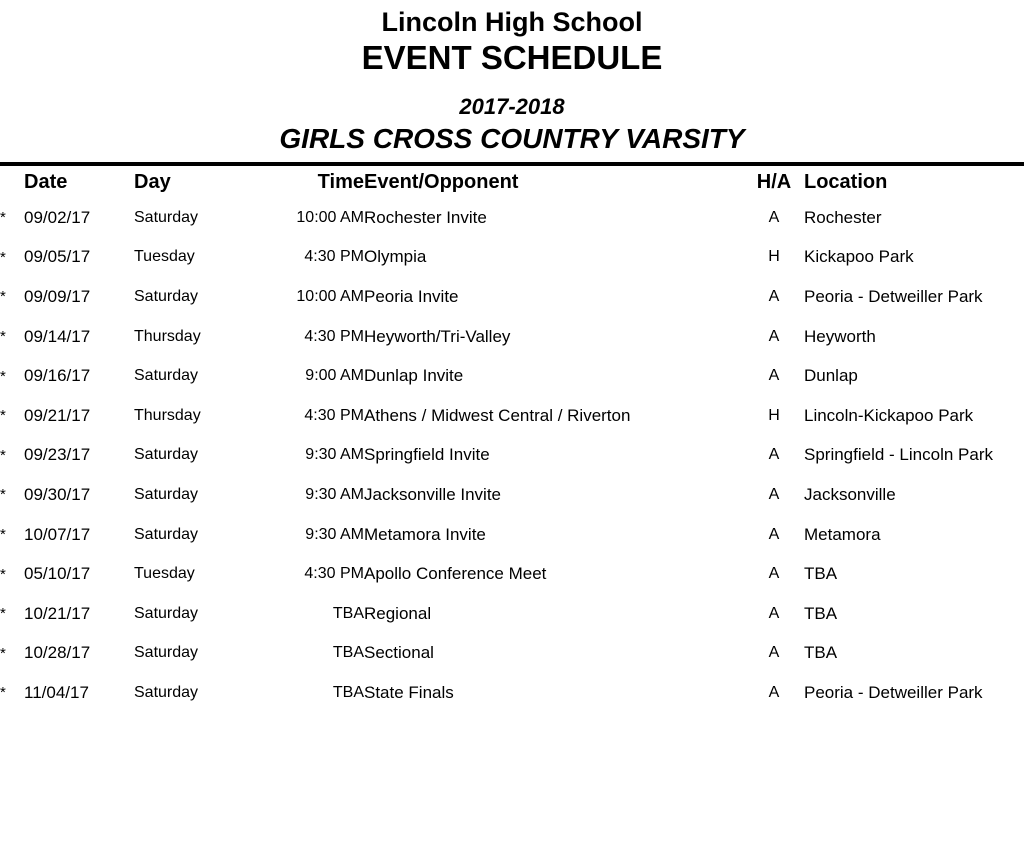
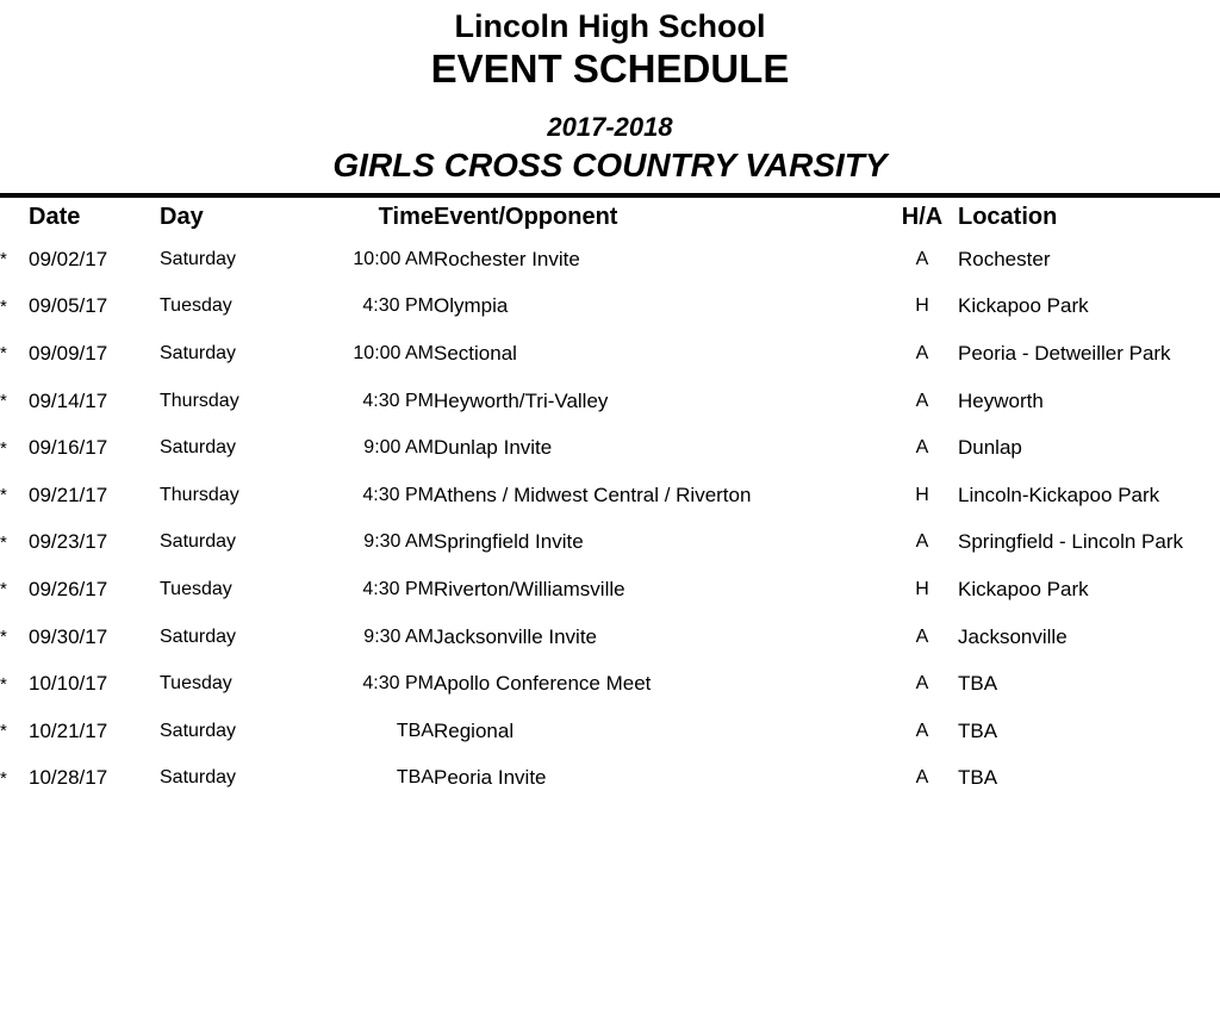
  Lincoln High School
  EVENT SCHEDULE
  2017-2018
  GIRLS CROSS COUNTRY VARSITY
  	Date	Day	Time	Event/Opponent	H/A	Location
  *	09/02/17	Saturday	10:00 AM	Rochester Invite	A	Rochester
  *	09/05/17	Tuesday	4:30 PM	Olympia	H	Kickapoo Park
- *	09/09/17	Saturday	10:00 AM	Peoria Invite	A	Peoria - Detweiller Park
+ *	09/09/17	Saturday	10:00 AM	Sectional	A	Peoria - Detweiller Park
  *	09/14/17	Thursday	4:30 PM	Heyworth/Tri-Valley	A	Heyworth
  *	09/16/17	Saturday	9:00 AM	Dunlap Invite	A	Dunlap
  *	09/21/17	Thursday	4:30 PM	Athens / Midwest Central / Riverton	H	Lincoln-Kickapoo Park
  *	09/23/17	Saturday	9:30 AM	Springfield Invite	A	Springfield - Lincoln Park
+ *	09/26/17	Tuesday	4:30 PM	Riverton/Williamsville	H	Kickapoo Park
  *	09/30/17	Saturday	9:30 AM	Jacksonville Invite	A	Jacksonville
- *	10/07/17	Saturday	9:30 AM	Metamora Invite	A	Metamora
- *	05/10/17	Tuesday	4:30 PM	Apollo Conference Meet	A	TBA
+ *	10/10/17	Tuesday	4:30 PM	Apollo Conference Meet	A	TBA
  *	10/21/17	Saturday	TBA	Regional	A	TBA
- *	10/28/17	Saturday	TBA	Sectional	A	TBA
+ *	10/28/17	Saturday	TBA	Peoria Invite	A	TBA
- *	11/04/17	Saturday	TBA	State Finals	A	Peoria - Detweiller Park
